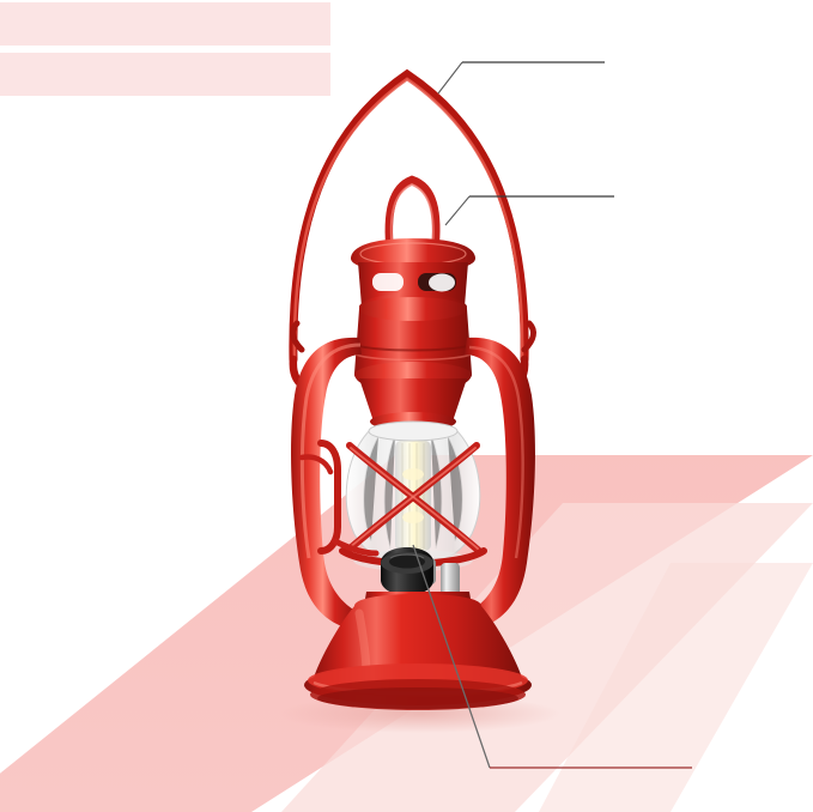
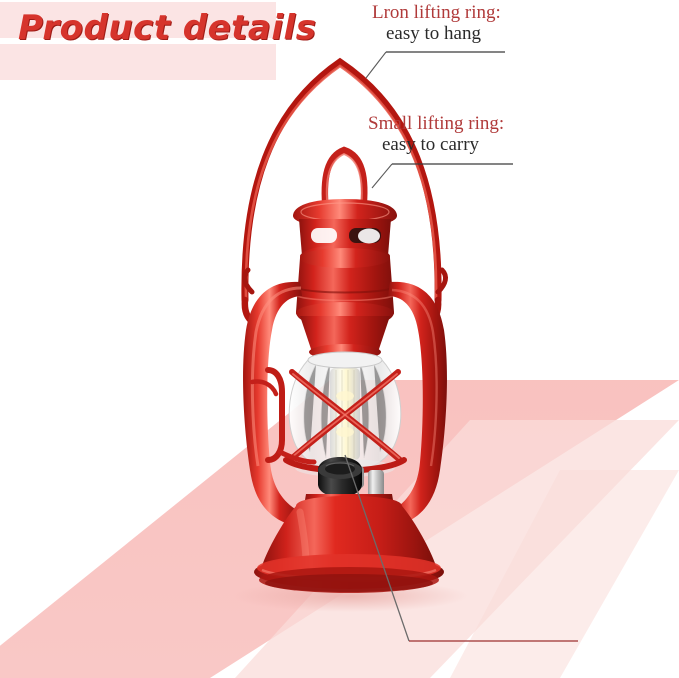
+ Product details
+ Lron lifting ring:
+ easy to hang
+ Small lifting ring:
+ easy to carry
